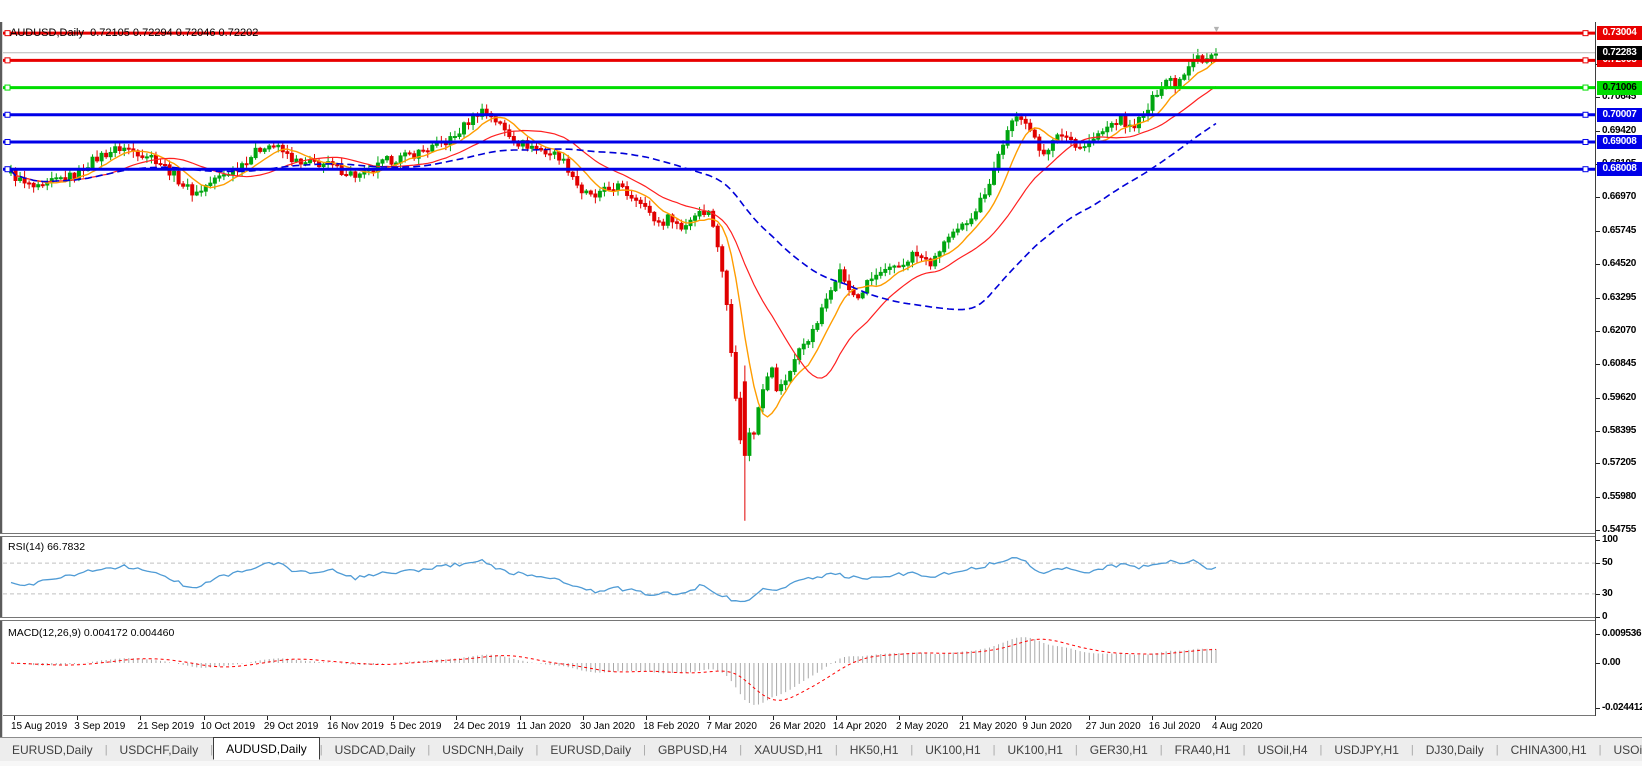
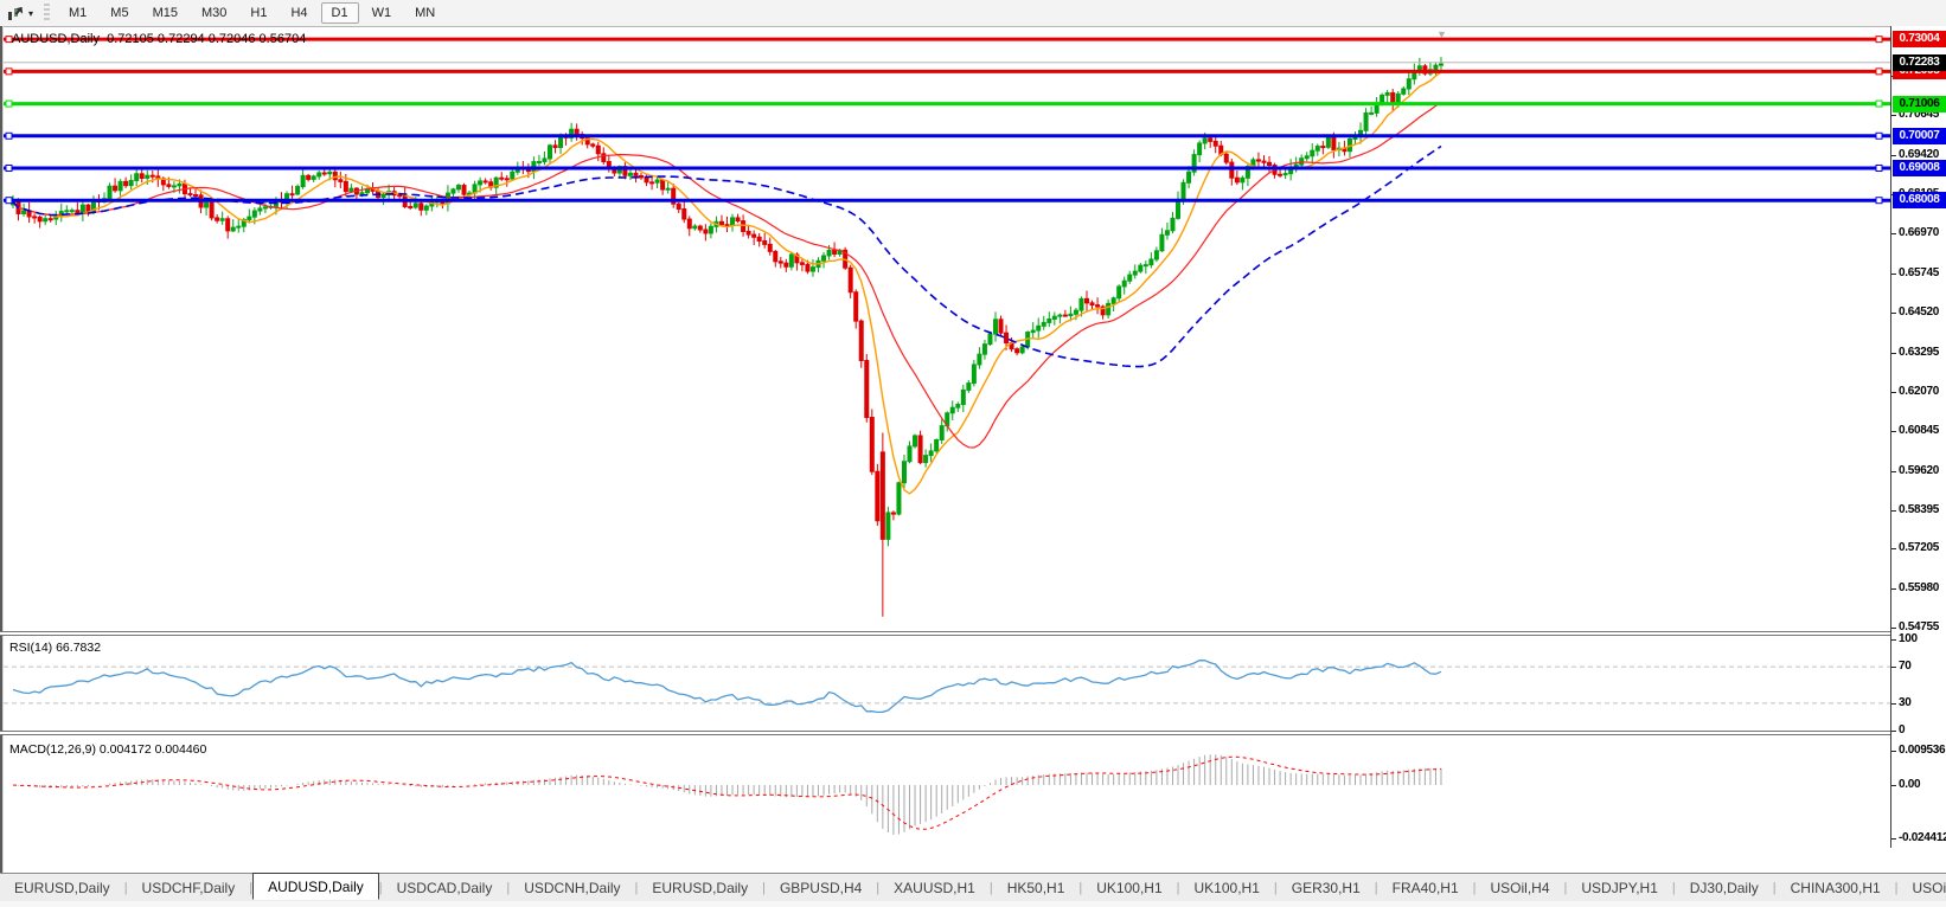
+ ▾
+ M1
+ M5
+ M15
+ M30
+ H1
+ H4
+ D1
+ W1
+ MN
- AUDUSD,Daily 0.72105 0.72294 0.72046 0.72202
+ AUDUSD,Daily 0.72105 0.72294 0.72046 0.56704
  RSI(14) 66.7832
  MACD(12,26,9) 0.004172 0.004460
  ▼
  0.70645
  0.69420
  0.66970
  0.65745
  0.64520
  0.63295
  0.62070
  0.60845
  0.59620
  0.58395
  0.57205
  0.55980
  0.54755
  100
- 50
+ 70
  30
  0
  0.009536
  0.00
  -0.02441
  0.73004
  0.72005
  0.71006
  0.70007
  0.69008
  0.68008
  0.72283
- 15 Aug 2019
- 3 Sep 2019
- 21 Sep 2019
- 10 Oct 2019
- 29 Oct 2019
- 16 Nov 2019
- 5 Dec 2019
- 24 Dec 2019
- 11 Jan 2020
- 30 Jan 2020
- 18 Feb 2020
- 7 Mar 2020
- 26 Mar 2020
- 14 Apr 2020
- 2 May 2020
- 21 May 2020
- 9 Jun 2020
- 27 Jun 2020
- 16 Jul 2020
- 4 Aug 2020
  EURUSD,Daily
  |
  USDCHF,Daily
  |
  AUDUSD,Daily
  |
  USDCAD,Daily
  |
  USDCNH,Daily
  |
  EURUSD,Daily
  |
  GBPUSD,H4
  |
  XAUUSD,H1
  |
  HK50,H1
  |
  UK100,H1
  |
  UK100,H1
  |
  GER30,H1
  |
  FRA40,H1
  |
  USOil,H4
  |
  USDJPY,H1
  |
  DJ30,Daily
  |
  CHINA300,H1
  |
